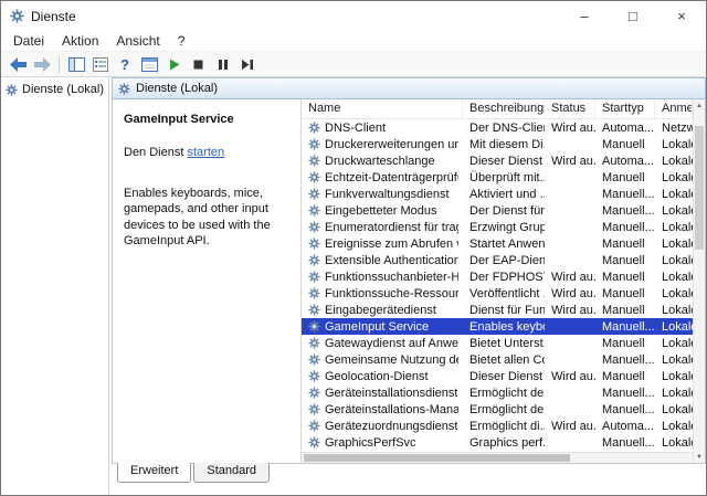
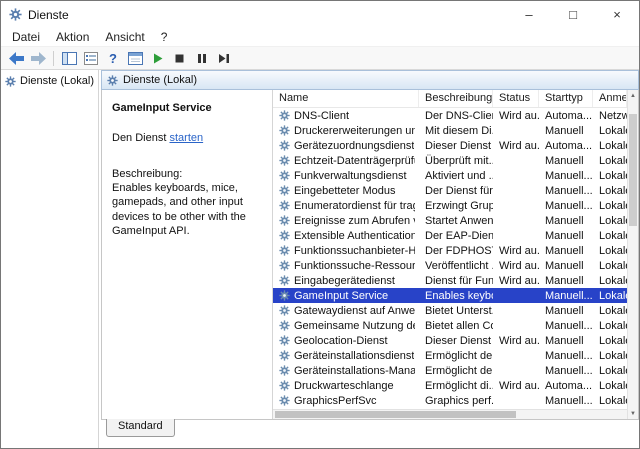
  Dienste
  –
  □
  ×
  Datei
  Aktion
  Ansicht
  ?
  ?
  Dienste (Lokal)
  Dienste (Lokal)
  GameInput Service
  Den Dienst starten
+ Beschreibung:
- Enables keyboards, mice, gamepads, and other input devices to be used with the GameInput API.
+ Enables keyboards, mice, gamepads, and other input devices to be other with the GameInput API.
  Name
  Beschreibung
  Status
  Starttyp
  DNS-Client
  Der DNS-Clie
  Wird au.
  Automa...
  Netzw
  Druckererweiterungen un
  Mit diesem Di
  Manuell
  Lokal
- Druckwarteschlange
+ Gerätezuordnungsdienst
  Dieser Dienst
  Wird au.
  Automa...
  Lokal
  Echtzeit-Datenträgerprüf
  Überprüft mit.
  Manuell
  Lokal
  Funkverwaltungsdienst
  Aktiviert und .
  Manuell...
  Lokal
  Eingebetteter Modus
  Der Dienst für
  Manuell...
  Lokal
  Enumeratordienst für tra
  Erzwingt Grup
  Manuell...
  Lokal
  Ereignisse zum Abrufen
  Startet Anwen
  Manuell
  Lokal
  Extensible Authentication
  Der EAP-Dien
  Manuell
  Lokal
  Funktionssuchanbieter-H
  Wird au.
  Manuell
  Lokal
  Funktionssuche-Ressour
  Veröffentlicht .
  Wird au.
  Manuell
  Lokal
  Eingabegerätedienst
  Dienst für Fun
  Wird au.
  Manuell
  Lokal
  GameInput Service
  Enables keyb
  Manuell...
  Lokal
  Gatewaydienst auf Anwe
  Bietet Unterst
  Manuell
  Lokal
  Gemeinsame Nutzung d
  Bietet allen C
  Manuell...
  Lokal
  Geolocation-Dienst
  Dieser Dienst
  Wird au.
  Manuell
  Lokal
  Geräteinstallationsdienst
  Ermöglicht de
  Manuell...
  Lokal
  Geräteinstallations-Mana
  Ermöglicht de
  Manuell...
  Lokal
- Gerätezuordnungsdienst
+ Druckwarteschlange
  Ermöglicht di.
  Wird au.
  Automa...
  Lokal
  GraphicsPerfSvc
  Graphics perf.
  Manuell...
  Lokal
- Erweitert
  Standard
